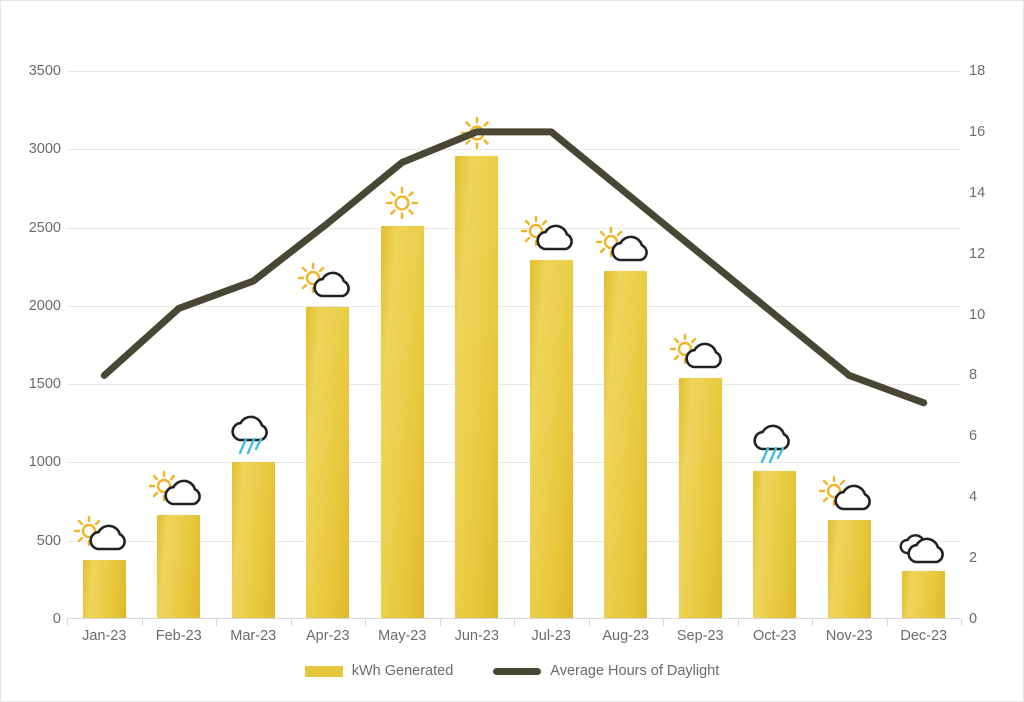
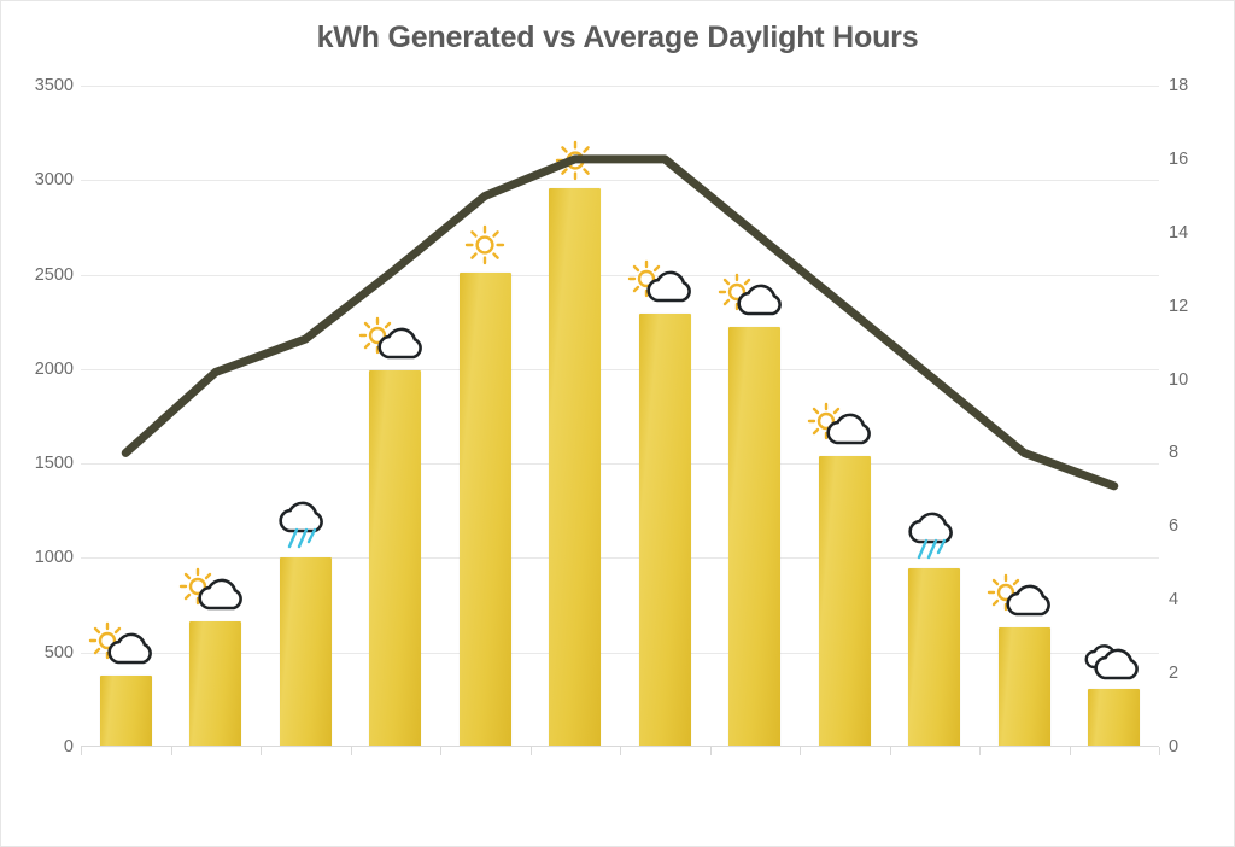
+ kWh Generated vs Average Daylight Hours
  0
  500
  1000
  1500
  2000
  2500
  3000
  3500
  0
  2
  4
  6
  8
  10
  12
  14
  16
  18
- Jan-23
- Feb-23
- Mar-23
- Apr-23
- May-23
- Jun-23
- Jul-23
- Aug-23
- Sep-23
- Oct-23
- Nov-23
- Dec-23
- kWh Generated
- Average Hours of Daylight
